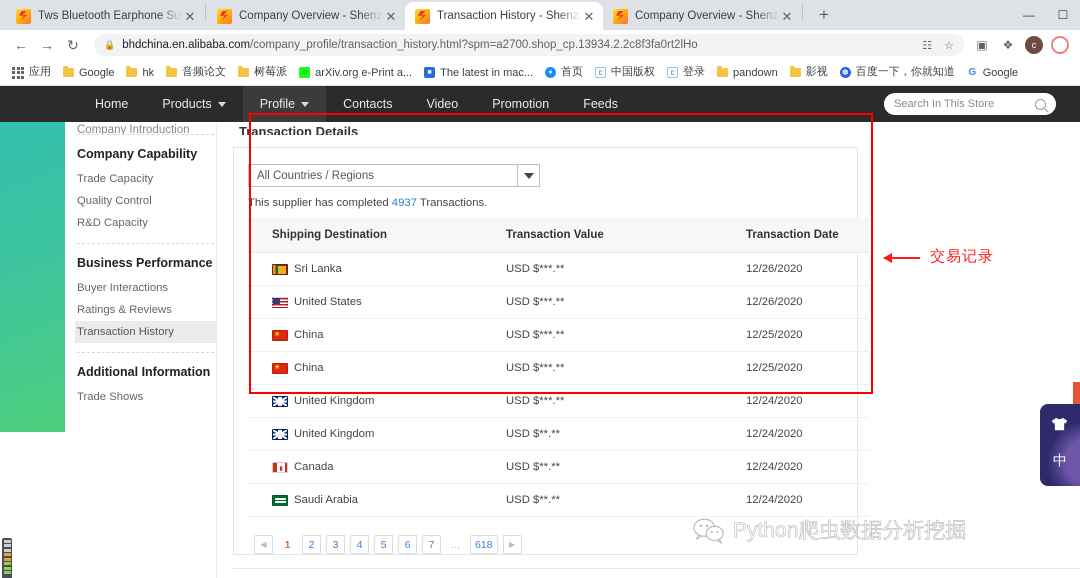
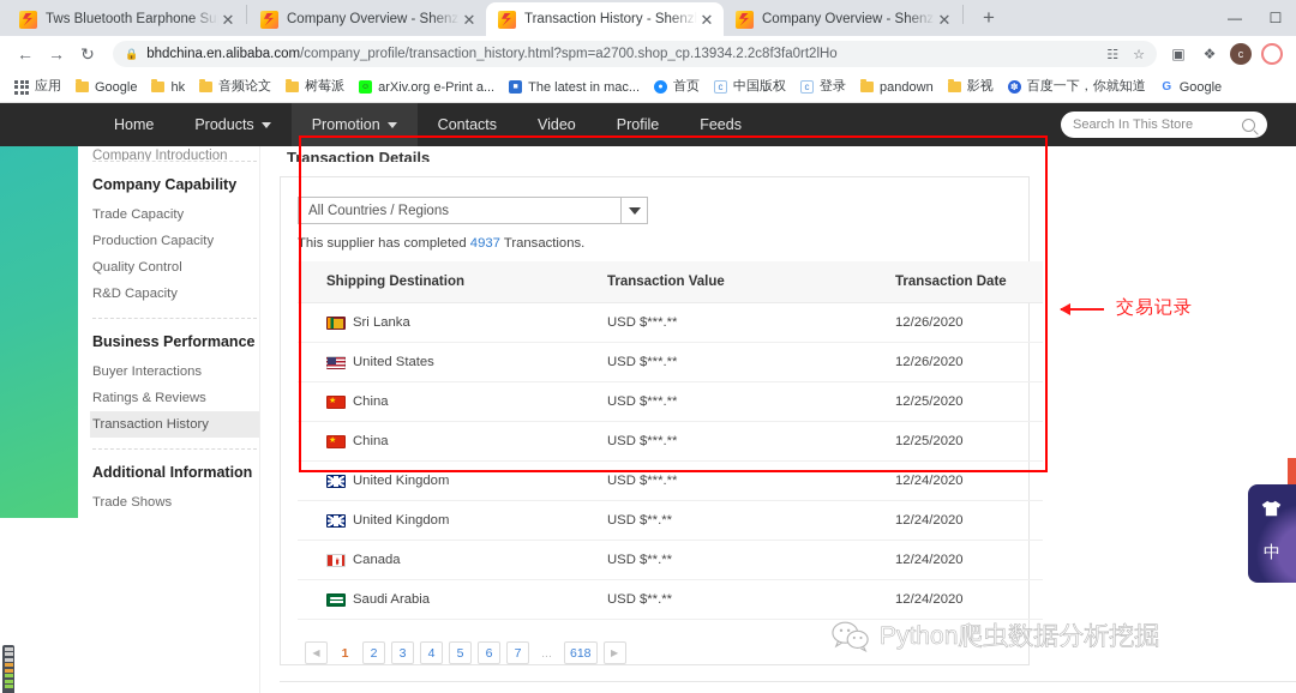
  Tws Bluetooth Earphone Su
  ✕
  Company Overview - Shenz
  ✕
  Transaction History - Shenz
  ✕
  Company Overview - Shenz
  ✕
  +
  —
  ☐
  ←
  →
  ↻
  🔒
  bhdchina.en.alibaba.com
  /company_profile/transaction_history.html?spm=a2700.shop_cp.13934.2.2c8f3fa0rt2lHo
  ☷
  ☆
  ▣
  ❖
  c
  应用
  Google
  hk
  音频论文
  树莓派
  arXiv.org e-Print a...
  The latest in mac...
  首页
  c
  中国版权
  c
  登录
  pandown
  影视
  ✽
  百度一下，你就知道
  G
  Google
  Home
  Products
- Profile
+ Promotion
  Contacts
  Video
- Promotion
+ Profile
  Feeds
  Search In This Store
  Company Introduction
  Company Capability
  Trade Capacity
+ Production Capacity
  Quality Control
  R&D Capacity
  Business Performance
  Buyer Interactions
  Ratings & Reviews
  Transaction History
  Additional Information
  Trade Shows
  Transaction Details
  All Countries / Regions
  This supplier has completed 4937 Transactions.
  Shipping Destination	Transaction Value	Transaction Date
  Sri Lanka	USD $***.**	12/26/2020
  United States	USD $***.**	12/26/2020
  China	USD $***.**	12/25/2020
  China	USD $***.**	12/25/2020
  United Kingdom	USD $***.**	12/24/2020
  United Kingdom	USD $**.**	12/24/2020
  Canada	USD $**.**	12/24/2020
  Saudi Arabia	USD $**.**	12/24/2020
  ◀
  1
  2
  3
  4
  5
  6
  7
  ...
  618
  ▶
  中
  交易记录
  Python爬虫数据分析挖掘
